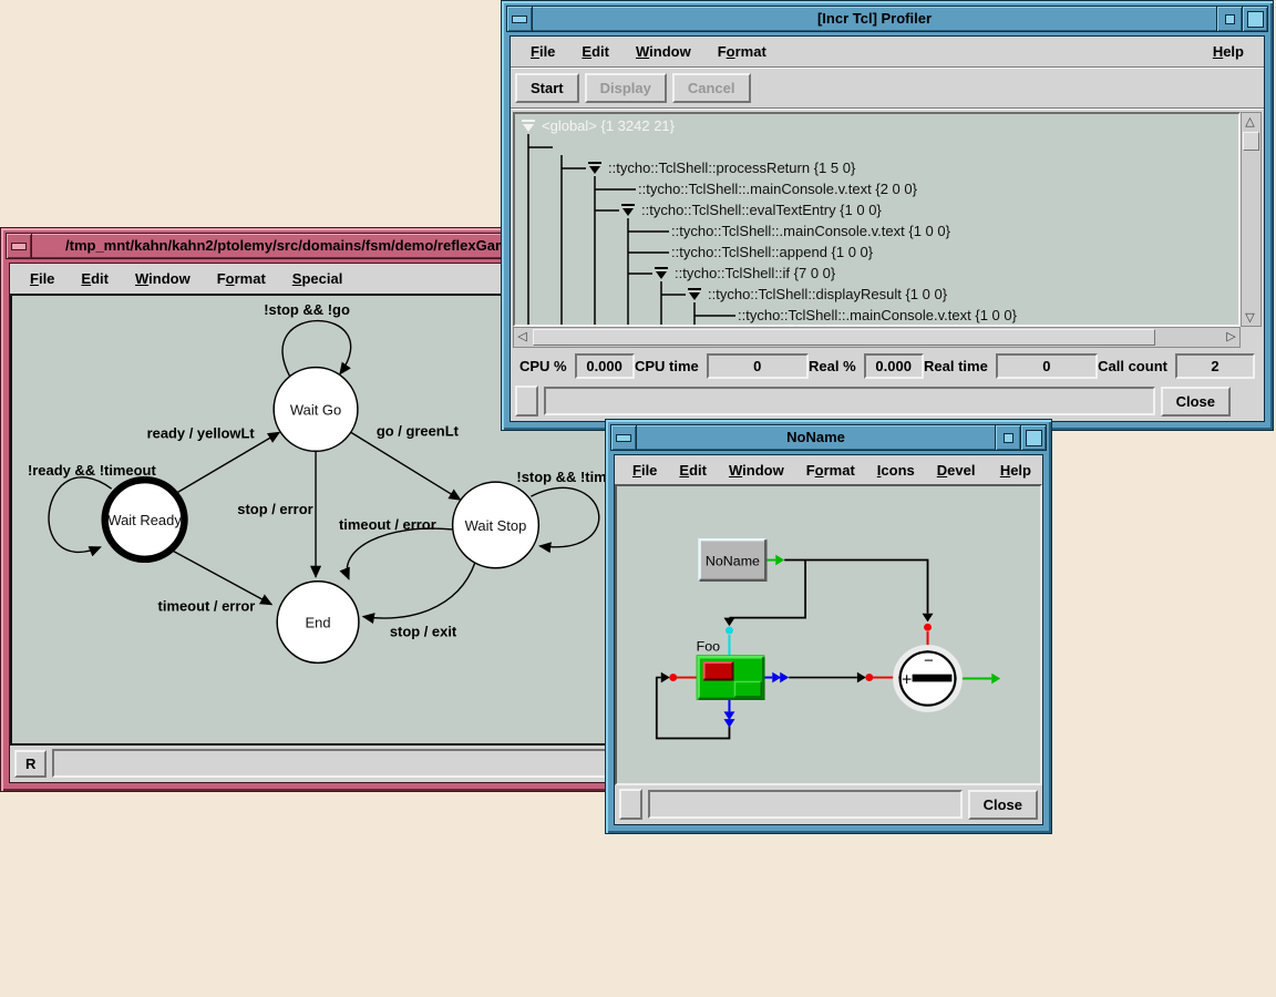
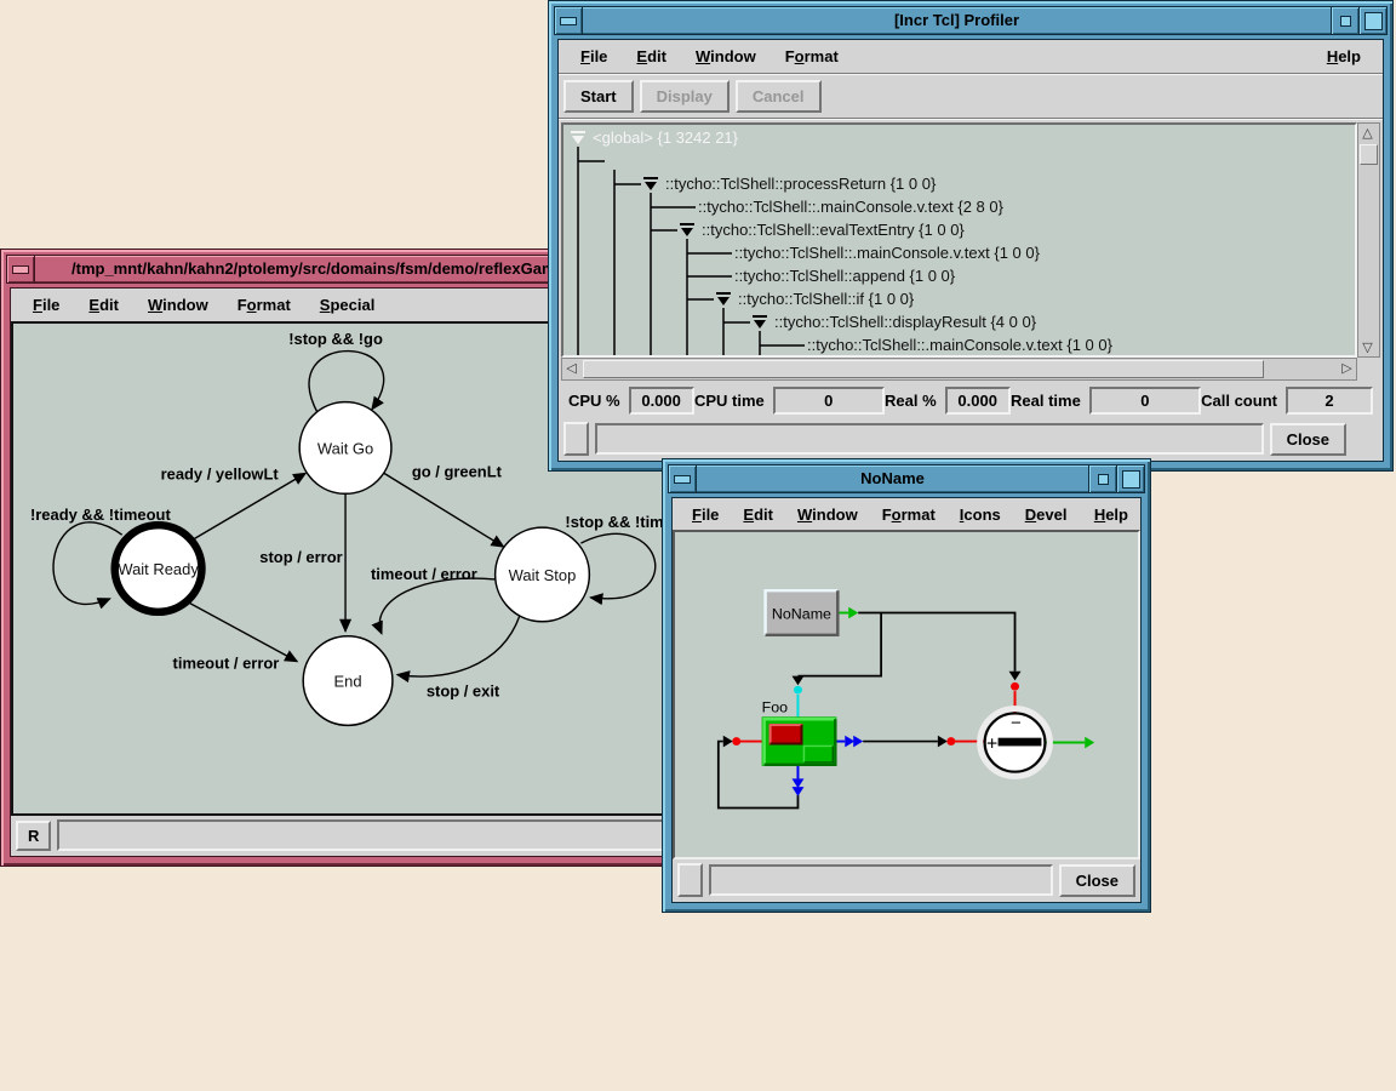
  /tmp_mnt/kahn/kahn2/ptolemy/src/domains/fsm/demo/reflexGa
  File
  Edit
  Window
  Format
  Special
  Wait Ready
  Wait Go
  Wait Stop
  End
  !stop && !go
  ready / yellowLt
  go / greenLt
  !ready && !timeout
  stop / error
  !stop && !tim
  timeout / error
  stop / exit
  timeout / error
  R
  [Incr Tcl] Profiler
  File
  Edit
  Window
  Format
  Help
  Start
  Display
  Cancel
  <global> {1 3242 21}
- ::tycho::TclShell::processReturn {1 5 0}
+ ::tycho::TclShell::processReturn {1 0 0}
- ::tycho::TclShell::.mainConsole.v.text {2 0 0}
+ ::tycho::TclShell::.mainConsole.v.text {2 8 0}
  ::tycho::TclShell::evalTextEntry {1 0 0}
  ::tycho::TclShell::.mainConsole.v.text {1 0 0}
  ::tycho::TclShell::append {1 0 0}
- ::tycho::TclShell::if {7 0 0}
+ ::tycho::TclShell::if {1 0 0}
- ::tycho::TclShell::displayResult {1 0 0}
+ ::tycho::TclShell::displayResult {4 0 0}
  ::tycho::TclShell::.mainConsole.v.text {1 0 0}
  △
  ▽
  ◁
  ▷
  CPU %
  0.000
  CPU time
  0
  Real %
  0.000
  Real time
  0
  Call count
  2
  Close
  NoName
  File
  Edit
  Window
  Format
  Icons
  Devel
  Help
  NoName
  Foo
  −
  +
  Close
